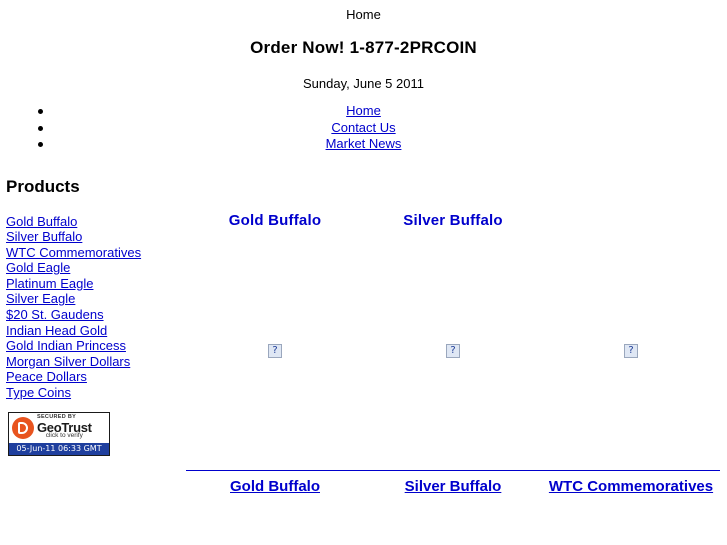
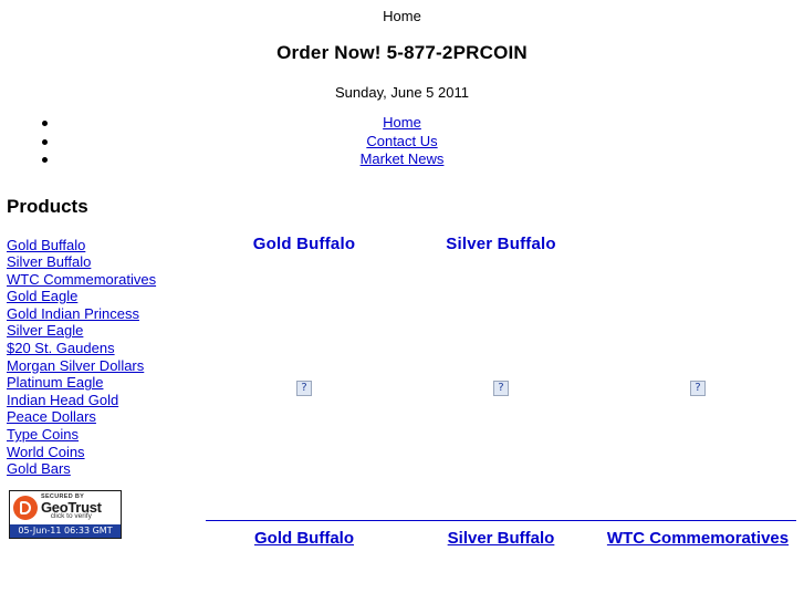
  Home
- Order Now! 1-877-2PRCOIN
+ Order Now! 5-877-2PRCOIN
  Sunday, June 5 2011
  Home
  Contact Us
  Market News
  Products
  Gold Buffalo
  Silver Buffalo
  WTC Commemoratives
  Gold Eagle
- Platinum Eagle
+ Gold Indian Princess
  Silver Eagle
  $20 St. Gaudens
- Indian Head Gold
+ Morgan Silver Dollars
- Gold Indian Princess
+ Platinum Eagle
- Morgan Silver Dollars
+ Indian Head Gold
  Peace Dollars
  Type Coins
+ World Coins
+ Gold Bars
  GeoTrust
  05-Jun-11 06:33 GMT
  Gold Buffalo
  ?
  Gold Buffalo
  Silver Buffalo
  ?
  Silver Buffalo
  ?
  WTC Commemoratives
